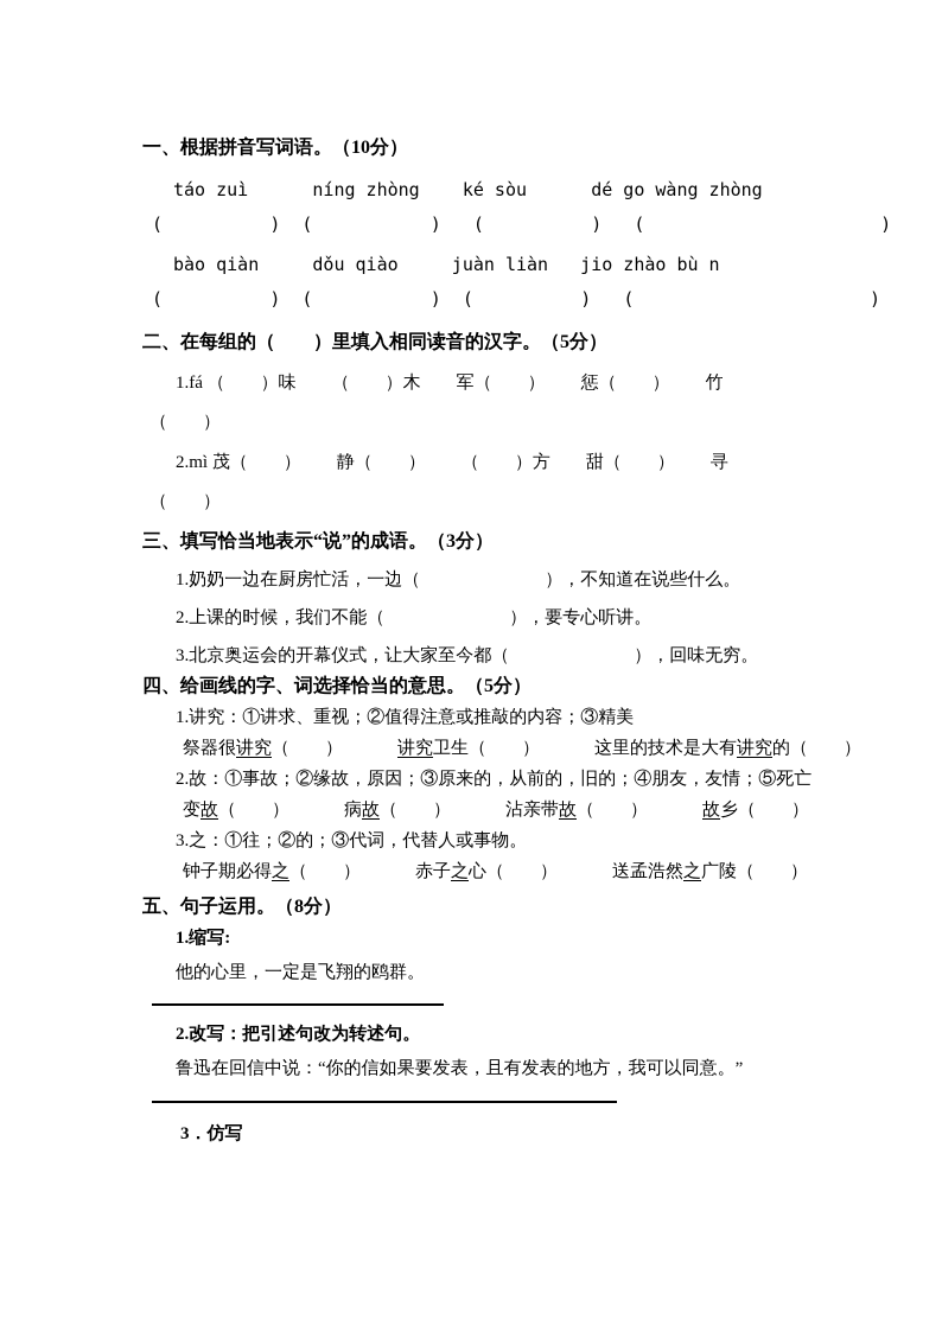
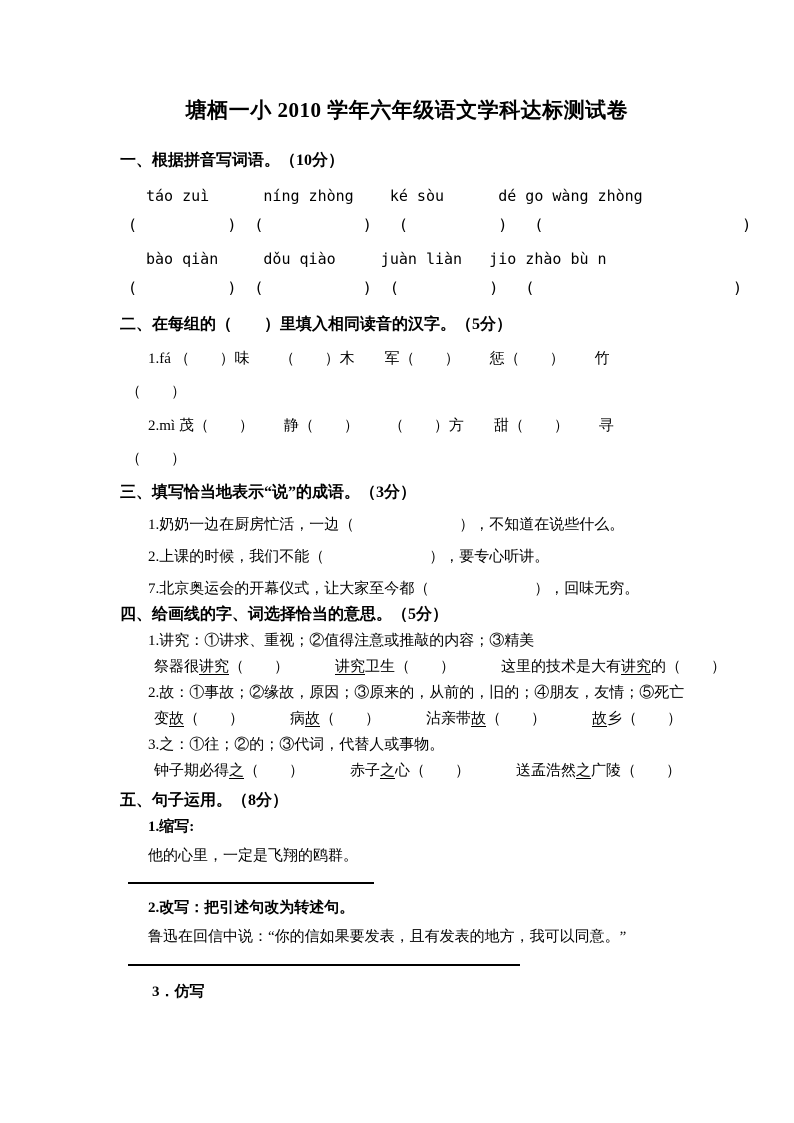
+ 塘栖一小 2010 学年六年级语文学科达标测试卷
  一、根据拼音写词语。（10分）
  táo zuì níng zhòng ké sòu dé go wàng zhòng
  ( ) ( ) ( ) ( )
  bào qiàn dǒu qiào juàn liàn jio zhào bù n
  ( ) ( ) ( ) ( )
  二、在每组的（ ）里填入相同读音的汉字。（5分）
  1.fá （ ）味 （ ）木 军（ ） 惩（ ） 竹
  （ ）
  2.mì 茂（ ） 静（ ） （ ）方 甜（ ） 寻
  （ ）
  三、填写恰当地表示“说”的成语。（3分）
  1.奶奶一边在厨房忙活，一边（ ），不知道在说些什么。
  2.上课的时候，我们不能（ ），要专心听讲。
- 3.北京奥运会的开幕仪式，让大家至今都（ ），回味无穷。
+ 7.北京奥运会的开幕仪式，让大家至今都（ ），回味无穷。
  四、给画线的字、词选择恰当的意思。（5分）
  1.讲究：①讲求、重视；②值得注意或推敲的内容；③精美
  祭器很讲究（ ）
  讲究卫生（ ）
  这里的技术是大有讲究的（ ）
  2.故：①事故；②缘故，原因；③原来的，从前的，旧的；④朋友，友情；⑤死亡
  变故（ ）
  病故（ ）
  沾亲带故（ ）
  故乡（ ）
  3.之：①往；②的；③代词，代替人或事物。
  钟子期必得之（ ）
  赤子之心（ ）
  送孟浩然之广陵（ ）
  五、句子运用。（8分）
  1.缩写:
  他的心里，一定是飞翔的鸥群。
  2.改写：把引述句改为转述句。
  鲁迅在回信中说：“你的信如果要发表，且有发表的地方，我可以同意。”
  3．仿写
